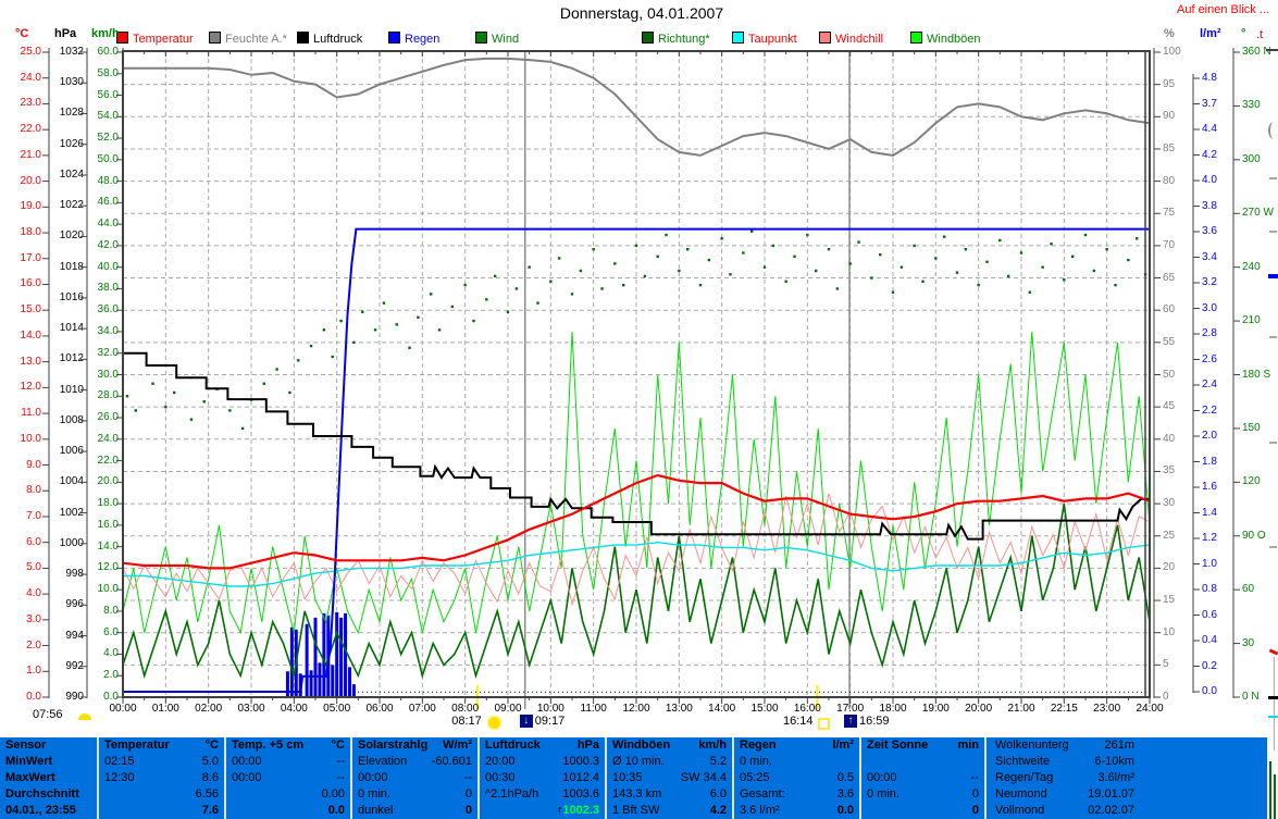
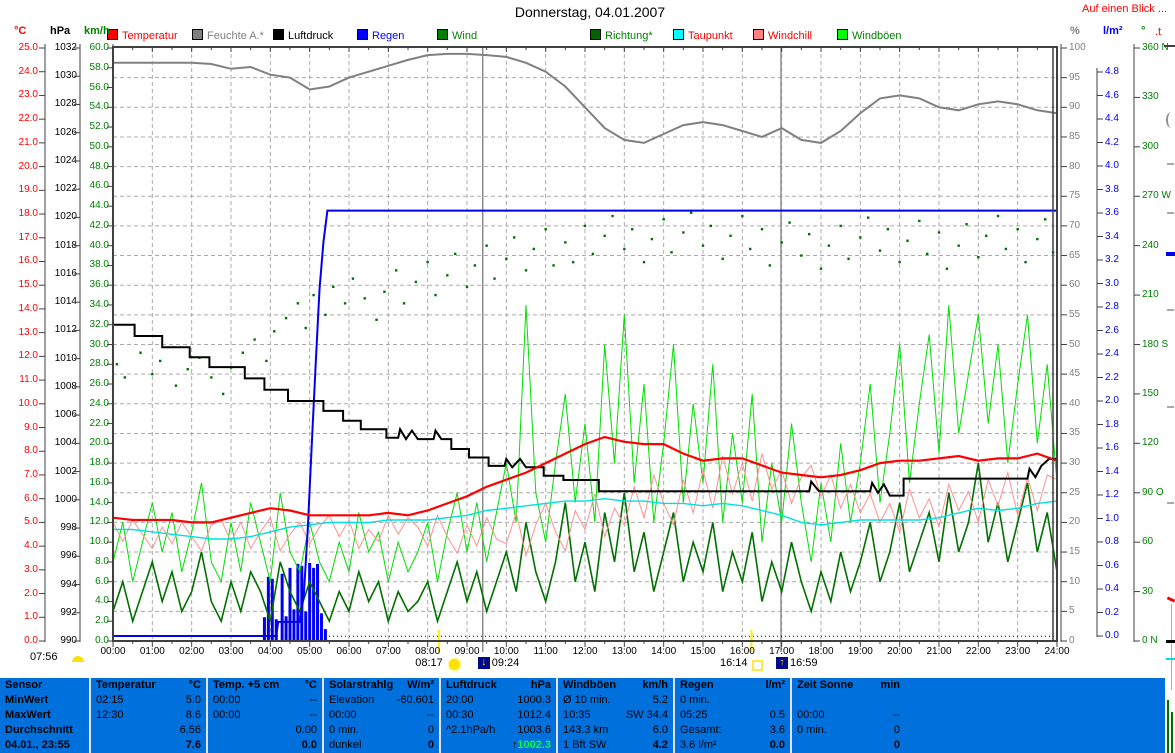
  Donnerstag, 04.01.2007
  Auf einen Blick ...
  .t
  Temperatur
  Feuchte A.*
  Luftdruck
  Regen
  Wind
  Richtung*
  Taupunkt
  Windchill
  Windböen
  °C
  25.0
  24.0
  23.0
  22.0
  21.0
  20.0
  19.0
  18.0
  17.0
  16.0
  15.0
  14.0
  13.0
  12.0
  11.0
  10.0
  9.0
  8.0
  7.0
  6.0
  5.0
  4.0
  3.0
  2.0
  1.0
  0.0
  hPa
  103
  1030
  1028
  1026
  1024
  1022
  1020
  1018
  1016
  1014
  1012
  1010
  1008
  1006
  1004
  1002
  1000
  998
  996
  994
  992
  km/h
  60.0
  58.0
  56.0
  54.0
  52.0
  50.0
  48.0
  46.0
  44.0
  42.0
  40.0
  38.0
  36.0
  34.0
  32.0
  30.0
  28.0
  26.0
  24.0
  22.0
  20.0
  18.0
  16.0
  14.0
  12.0
  10.0
  8.0
  6.0
  4.0
  2.0
  0.0
  %
  100
  95
  90
  85
  80
  75
  70
  65
  60
  55
  50
  45
  40
  35
  30
  25
  20
  15
  10
  5
  0
  l/m²
  4.8
- 3.7
+ 4.6
  4.4
  4.2
  4.0
  3.8
  3.6
  3.4
  3.2
  3.0
  2.8
  2.6
  2.4
  2.2
  2.0
  1.8
  1.6
  1.4
  1.2
  1.0
  0.8
  0.6
  0.4
  0.2
  0.0
  °
  360 N
  330
  300
  270 W
  240
  210
  180 S
  150
  120
  90 O
  60
  30
  0 N
  00:00
  01:00
  02:00
  03:00
  04:00
  05:00
  06:00
  07:00
  08:00
  09:00
  10:00
  11:00
  12:00
  13:00
  14:00
  15:00
  16:00
  17:00
  18:00
  19:00
  20:00
  21:00
- 22:15
+ 22:00
  23:00
  24:00
  07:56
  08:17
  ↓
- 09:17
+ 09:24
  16:14
  ↑
  16:59
  Sensor
  MinWert
  MaxWert
  Durchschnitt
  04.01., 23:55
  Temperatur
  °C
  02:15
  5.0
  12:30
  8.6
  6.56
  7.6
  Temp. +5 cm
  °C
  00:00
  --
  00:00
  --
  0.00
  0.0
  Solarstrahlg
  W/m²
  Elevation
  -60.601
  00:00
  --
  0 min.
  0
  dunkel
  0
  Luftdruck
  hPa
  20:00
  1000.3
  00:30
  1012.4
  ^2.1hPa/h
  1003.6
  ↑1002.3
  Windböen
  km/h
  Ø 10 min.
  5.2
  10:35
  SW 34.4
  143.3 km
  6.0
  1 Bft SW
  4.2
  Regen
  l/m²
  0 min.
  05:25
  0.5
  Gesamt:
  3.6
  3.6 l/m²
  0.0
  Zeit Sonne
  min
  00:00
  --
  0 min.
  0
  0
- Wolkenunterg
- 261m
- Sichtweite
- 6-10km
- Regen/Tag
- 3.6l/m²
- Neumond
- 19.01.07
- Vollmond
- 02.02.07
